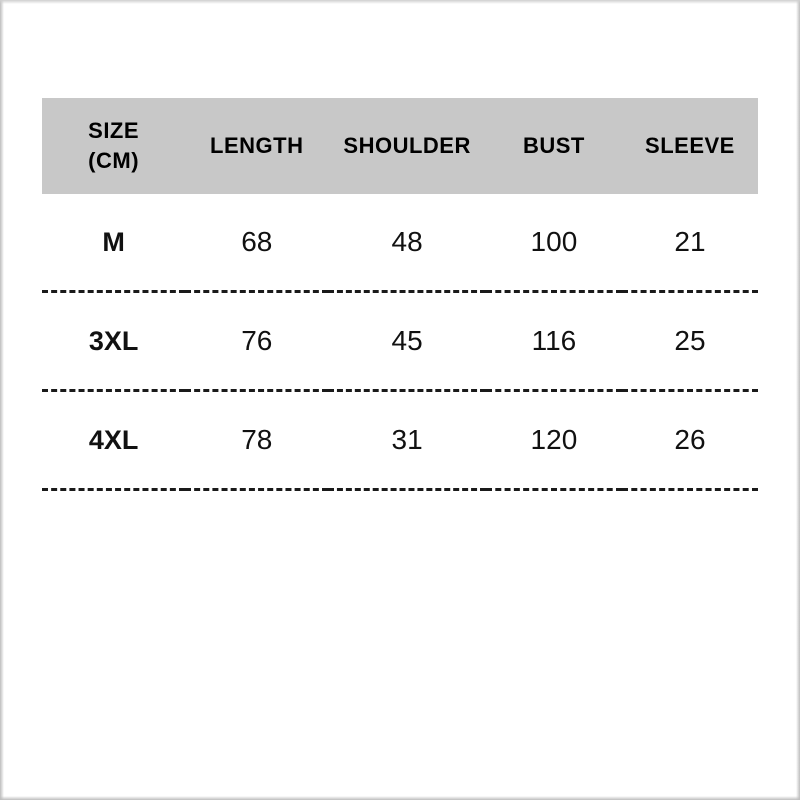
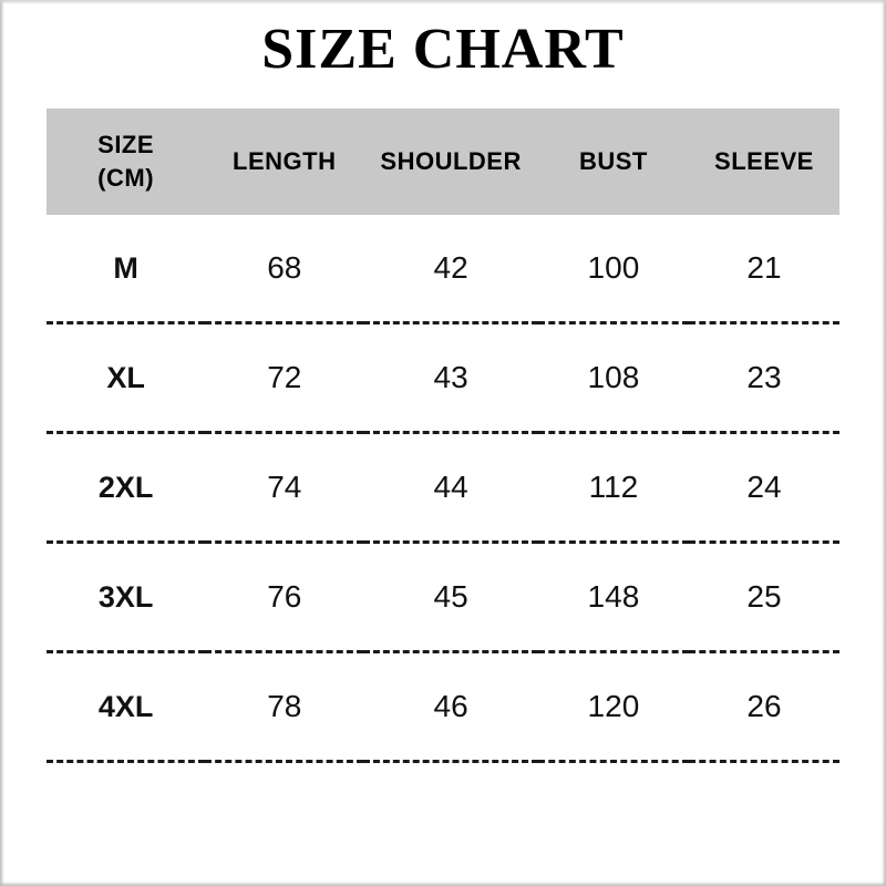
+ SIZE CHART
  SIZE (CM)	LENGTH	SHOULDER	BUST	SLEEVE
- M	68	48	100	21
+ M	68	42	100	21
+ XL	72	43	108	23
+ 2XL	74	44	112	24
- 3XL	76	45	116	25
+ 3XL	76	45	148	25
- 4XL	78	31	120	26
+ 4XL	78	46	120	26
